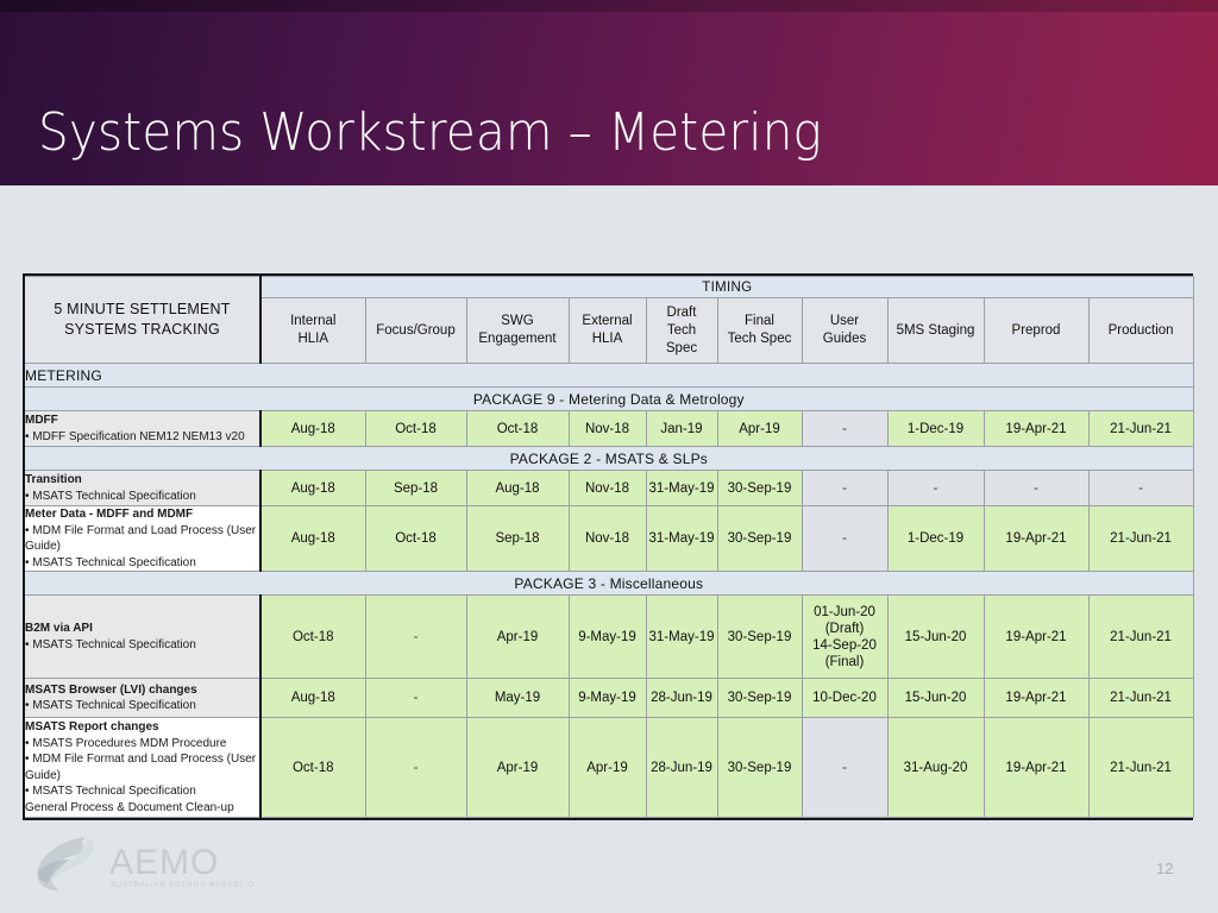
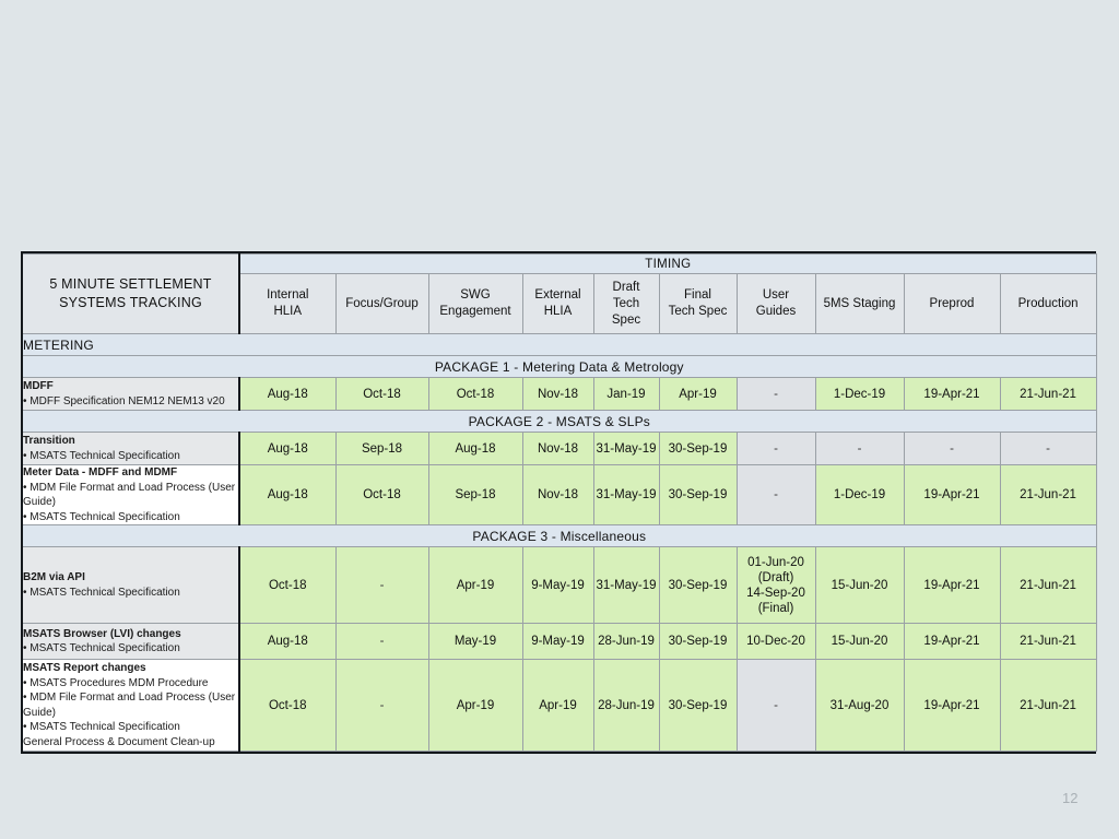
- Systems Workstream – Metering
  5 MINUTE SETTLEMENT SYSTEMS TRACKING	TIMING
  InternalHLIA	Focus/Group	SWGEngagement	ExternalHLIA	DraftTechSpec	FinalTech Spec	UserGuides	5MS Staging	Preprod	Production
  METERING
- PACKAGE 9 - Metering Data & Metrology
+ PACKAGE 1 - Metering Data & Metrology
  MDFF• MDFF Specification NEM12 NEM13 v20	Aug-18	Oct-18	Oct-18	Nov-18	Jan-19	Apr-19	-	1-Dec-19	19-Apr-21	21-Jun-21
  PACKAGE 2 - MSATS & SLPs
  Transition• MSATS Technical Specification	Aug-18	Sep-18	Aug-18	Nov-18	31-May-19	30-Sep-19	-	-	-	-
  Meter Data - MDFF and MDMF• MDM File Format and Load Process (User Guide)• MSATS Technical Specification	Aug-18	Oct-18	Sep-18	Nov-18	31-May-19	30-Sep-19	-	1-Dec-19	19-Apr-21	21-Jun-21
  PACKAGE 3 - Miscellaneous
  B2M via API• MSATS Technical Specification	Oct-18	-	Apr-19	9-May-19	31-May-19	30-Sep-19	01-Jun-20(Draft)14-Sep-20(Final)	15-Jun-20	19-Apr-21	21-Jun-21
  MSATS Browser (LVI) changes• MSATS Technical Specification	Aug-18	-	May-19	9-May-19	28-Jun-19	30-Sep-19	10-Dec-20	15-Jun-20	19-Apr-21	21-Jun-21
  MSATS Report changes• MSATS Procedures MDM Procedure• MDM File Format and Load Process (User Guide)• MSATS Technical SpecificationGeneral Process & Document Clean-up	Oct-18	-	Apr-19	Apr-19	28-Jun-19	30-Sep-19	-	31-Aug-20	19-Apr-21	21-Jun-21
- AEMO
  12
